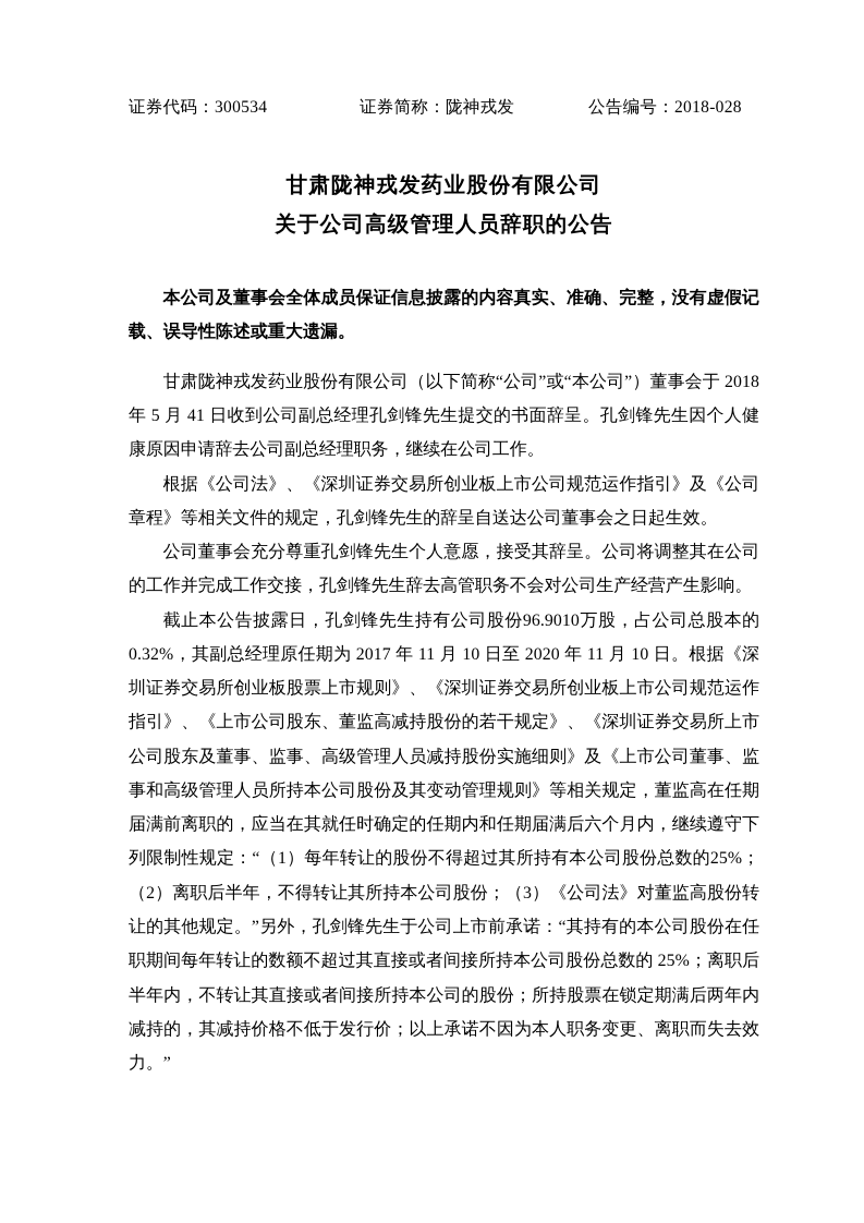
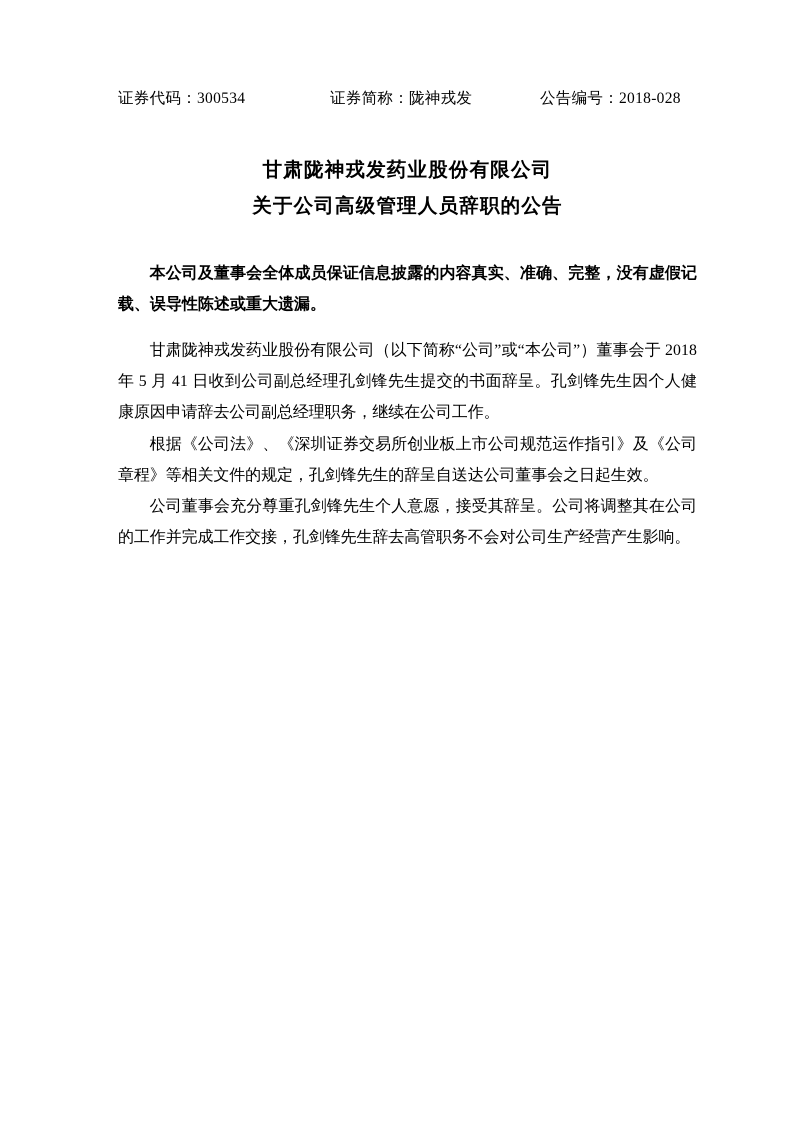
  证券代码：300534
  证券简称：陇神戎发
  公告编号：2018-028
  甘肃陇神戎发药业股份有限公司
  关于公司高级管理人员辞职的公告
  本公司及董事会全体成员保证信息披露的内容真实、准确、完整，没有虚假记载、误导性陈述或重大遗漏。
  甘肃陇神戎发药业股份有限公司（以下简称“公司”或“本公司”）董事会于 2018 年 5 月 41 日收到公司副总经理孔剑锋先生提交的书面辞呈。孔剑锋先生因个人健康原因申请辞去公司副总经理职务，继续在公司工作。
  根据《公司法》、《深圳证券交易所创业板上市公司规范运作指引》及《公司章程》等相关文件的规定，孔剑锋先生的辞呈自送达公司董事会之日起生效。
  公司董事会充分尊重孔剑锋先生个人意愿，接受其辞呈。公司将调整其在公司的工作并完成工作交接，孔剑锋先生辞去高管职务不会对公司生产经营产生影响。
- 截止本公告披露日，孔剑锋先生持有公司股份96.9010万股，占公司总股本的 0.32%，其副总经理原任期为 2017 年 11 月 10 日至 2020 年 11 月 10 日。根据《深圳证券交易所创业板股票上市规则》、《深圳证券交易所创业板上市公司规范运作指引》、《上市公司股东、董监高减持股份的若干规定》、《深圳证券交易所上市公司股东及董事、监事、高级管理人员减持股份实施细则》及《上市公司董事、监事和高级管理人员所持本公司股份及其变动管理规则》等相关规定，董监高在任期届满前离职的，应当在其就任时确定的任期内和任期届满后六个月内，继续遵守下列限制性规定：“（1）每年转让的股份不得超过其所持有本公司股份总数的25%；（2）离职后半年，不得转让其所持本公司股份；（3）《公司法》对董监高股份转让的其他规定。”另外，孔剑锋先生于公司上市前承诺：“其持有的本公司股份在任职期间每年转让的数额不超过其直接或者间接所持本公司股份总数的 25%；离职后半年内，不转让其直接或者间接所持本公司的股份；所持股票在锁定期满后两年内减持的，其减持价格不低于发行价；以上承诺不因为本人职务变更、离职而失去效力。”
